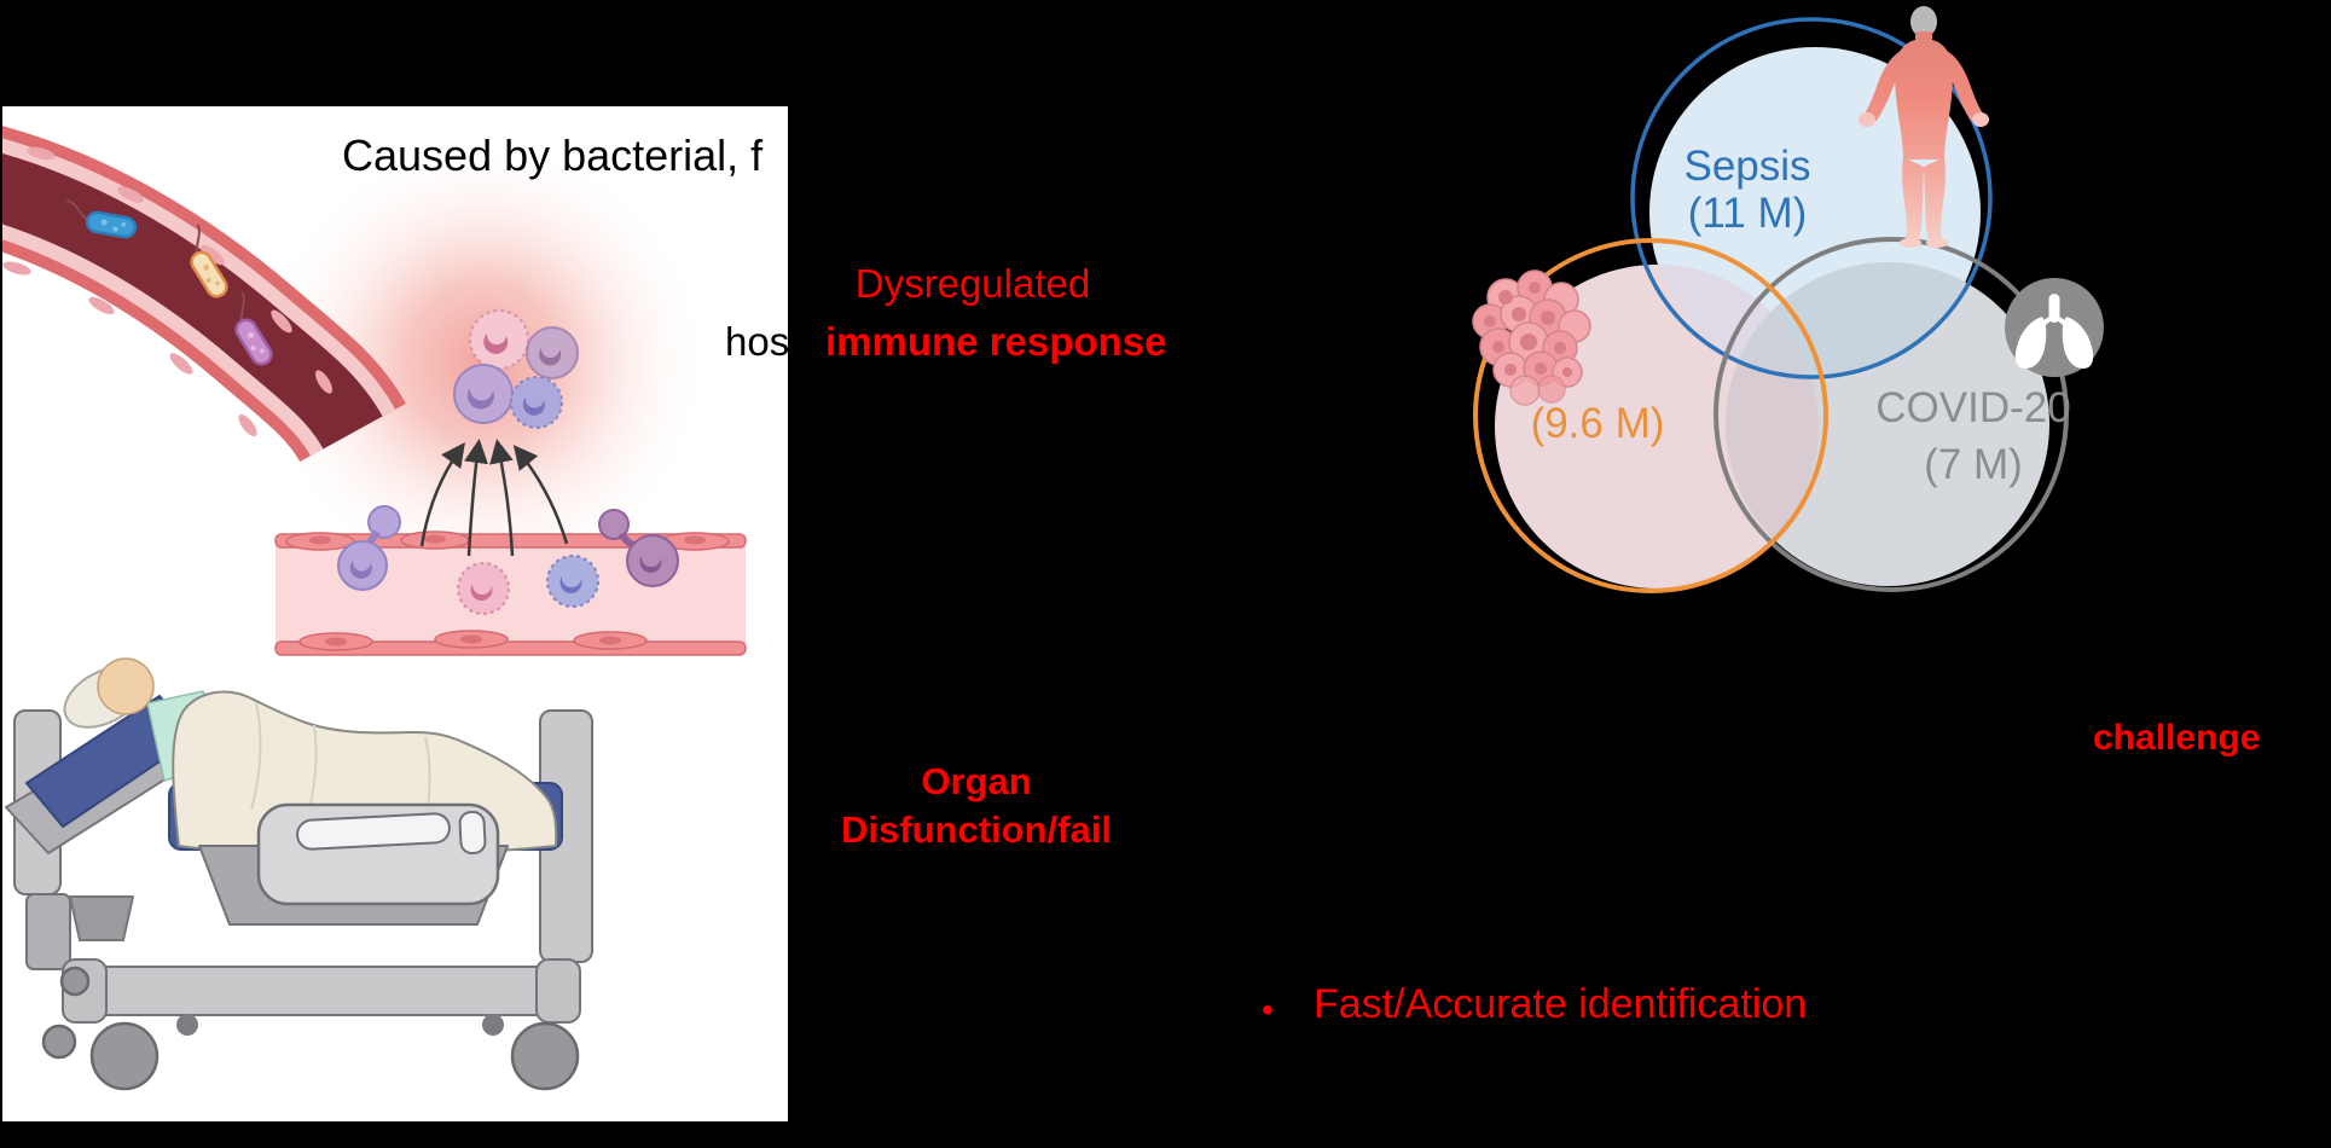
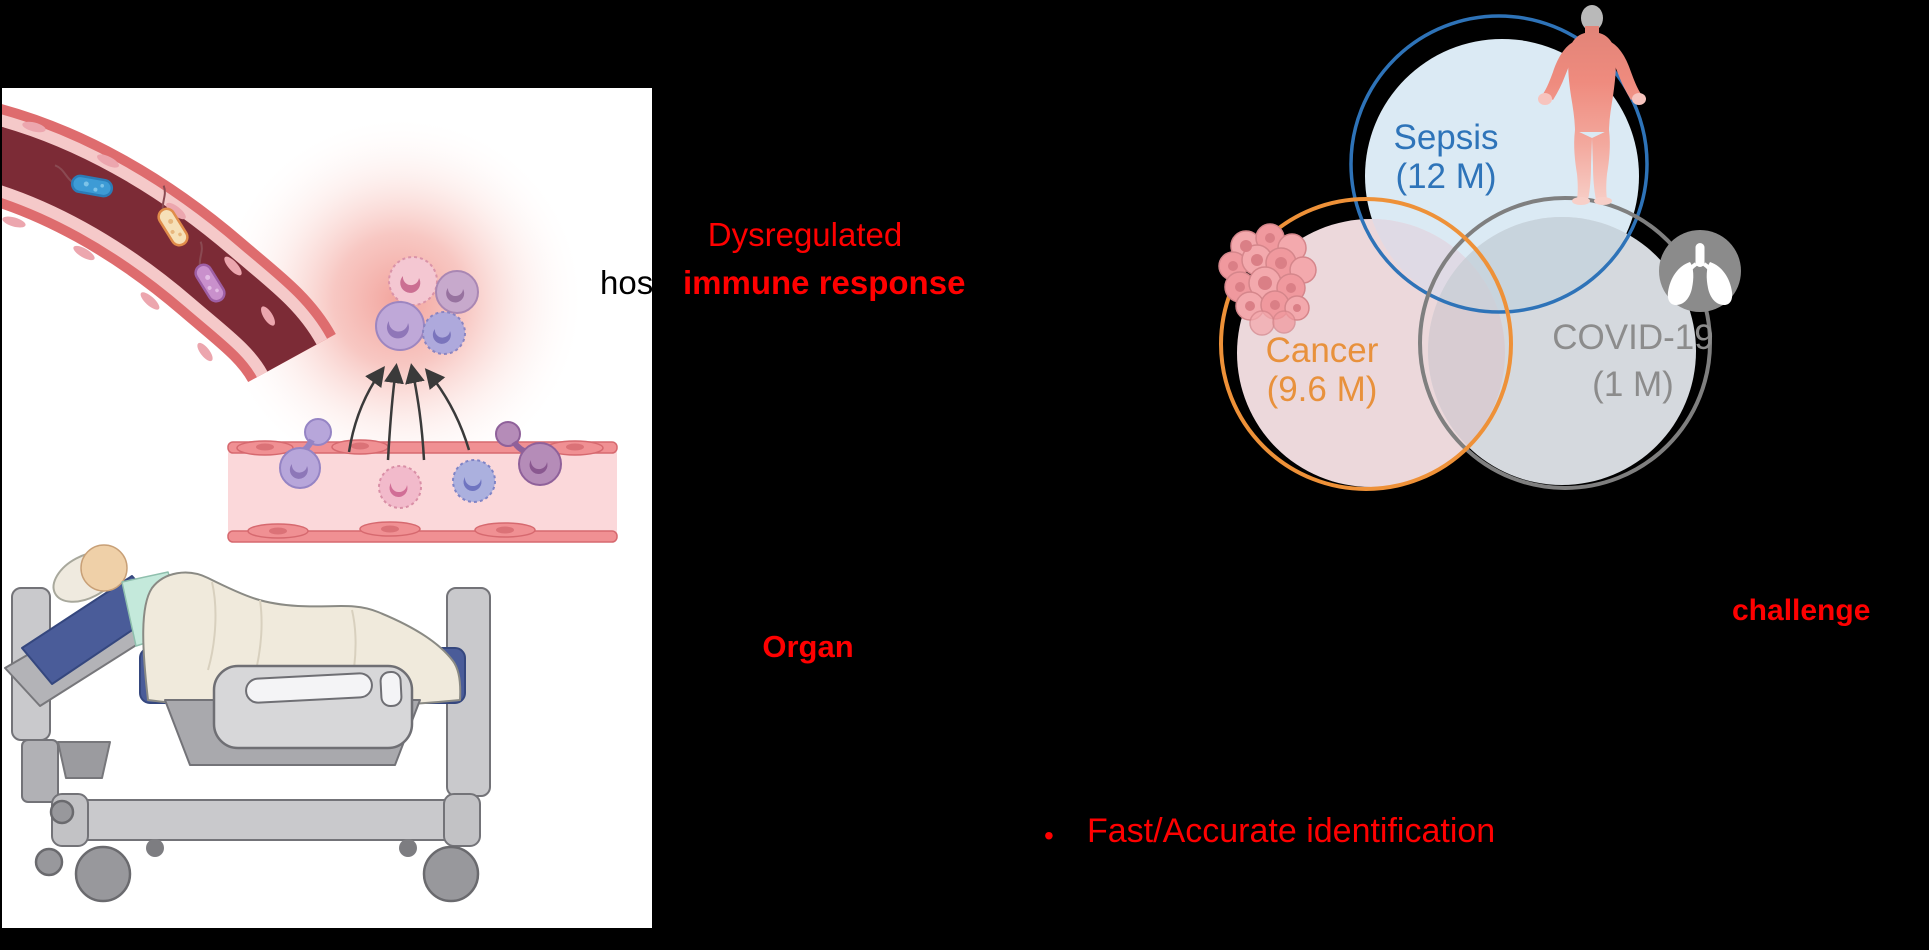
- Caused by bacterial, f
  Dysregulated
  hos
  immune response
  Organ
- Disfunction/fail
  Sepsis
- (11 M)
+ (12 M)
+ Cancer
  (9.6 M)
- COVID-20
+ COVID-19
- (7 M)
+ (1 M)
  challenge
  •
  Fast/Accurate identification
